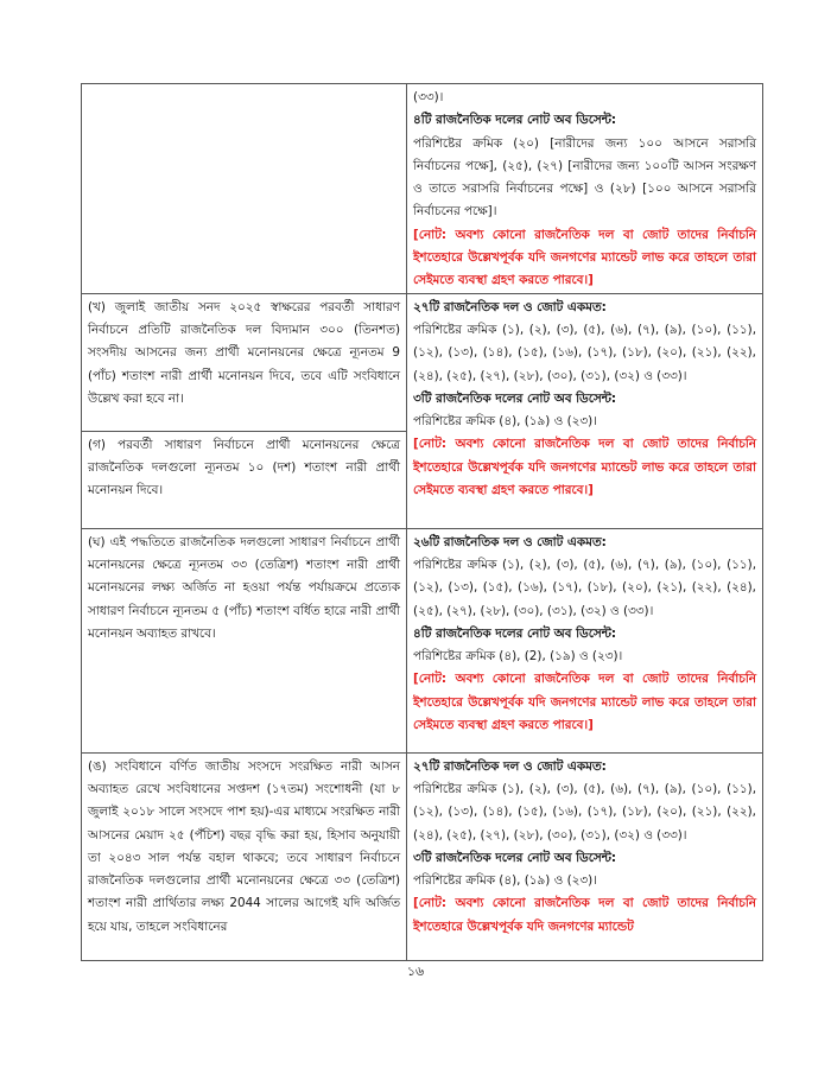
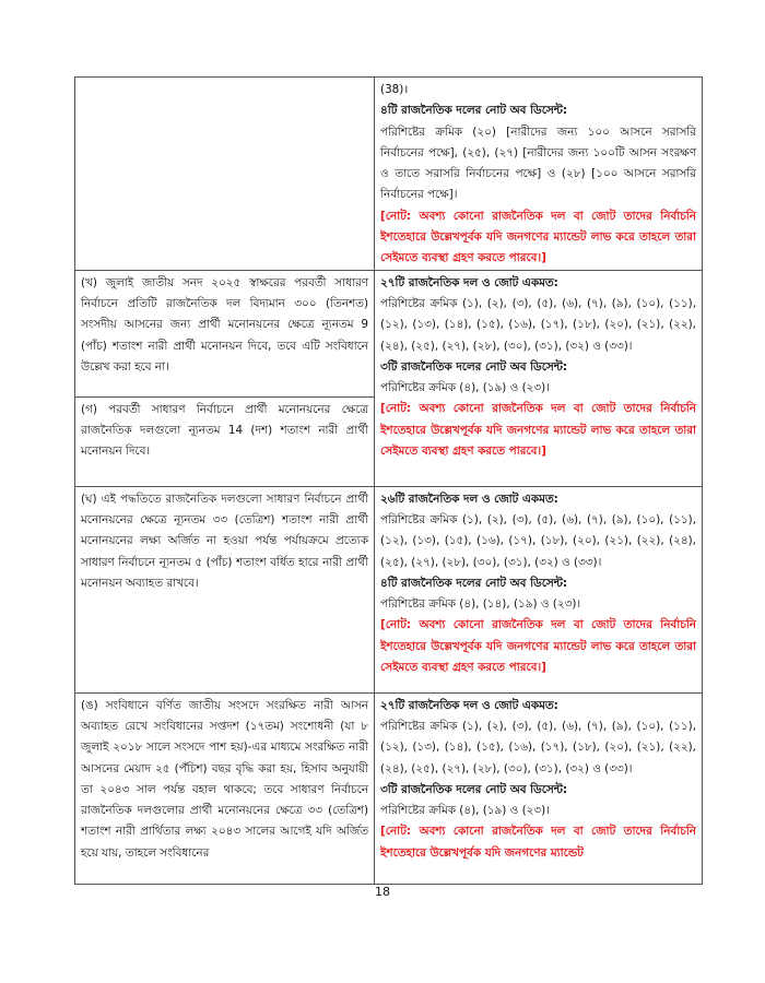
- 	(৩৩)। ৪টি রাজনৈতিক দলের নোট অব ডিসেন্ট: পরিশিষ্টের ক্রমিক (২০) [নারীদের জন্য ১০০ আসনে সরাসরি নির্বাচনের পক্ষে], (২৫), (২৭) [নারীদের জন্য ১০০টি আসন সংরক্ষণ ও তাতে সরাসরি নির্বাচনের পক্ষে] ও (২৮) [১০০ আসনে সরাসরি নির্বাচনের পক্ষে]। [নোট: অবশ্য কোনো রাজনৈতিক দল বা জোট তাদের নির্বাচনি ইশতেহারে উল্লেখপূর্বক যদি জনগণের ম্যান্ডেট লাভ করে তাহলে তারা সেইমতে ব্যবস্থা গ্রহণ করতে পারবে।]
+ 	(38)। ৪টি রাজনৈতিক দলের নোট অব ডিসেন্ট: পরিশিষ্টের ক্রমিক (২০) [নারীদের জন্য ১০০ আসনে সরাসরি নির্বাচনের পক্ষে], (২৫), (২৭) [নারীদের জন্য ১০০টি আসন সংরক্ষণ ও তাতে সরাসরি নির্বাচনের পক্ষে] ও (২৮) [১০০ আসনে সরাসরি নির্বাচনের পক্ষে]। [নোট: অবশ্য কোনো রাজনৈতিক দল বা জোট তাদের নির্বাচনি ইশতেহারে উল্লেখপূর্বক যদি জনগণের ম্যান্ডেট লাভ করে তাহলে তারা সেইমতে ব্যবস্থা গ্রহণ করতে পারবে।]
  (খ) জুলাই জাতীয় সনদ ২০২৫ স্বাক্ষরের পরবর্তী সাধারণ নির্বাচনে প্রতিটি রাজনৈতিক দল বিদ্যমান ৩০০ (তিনশত) সংসদীয় আসনের জন্য প্রার্থী মনোনয়নের ক্ষেত্রে ন্যূনতম 9 (পাঁচ) শতাংশ নারী প্রার্থী মনোনয়ন দিবে, তবে এটি সংবিধানে উল্লেখ করা হবে না।	২৭টি রাজনৈতিক দল ও জোট একমত: পরিশিষ্টের ক্রমিক (১), (২), (৩), (৫), (৬), (৭), (৯), (১০), (১১), (১২), (১৩), (১৪), (১৫), (১৬), (১৭), (১৮), (২০), (২১), (২২), (২৪), (২৫), (২৭), (২৮), (৩০), (৩১), (৩২) ও (৩৩)। ৩টি রাজনৈতিক দলের নোট অব ডিসেন্ট: পরিশিষ্টের ক্রমিক (৪), (১৯) ও (২৩)। [নোট: অবশ্য কোনো রাজনৈতিক দল বা জোট তাদের নির্বাচনি ইশতেহারে উল্লেখপূর্বক যদি জনগণের ম্যান্ডেট লাভ করে তাহলে তারা সেইমতে ব্যবস্থা গ্রহণ করতে পারবে।]
- (গ) পরবর্তী সাধারণ নির্বাচনে প্রার্থী মনোনয়নের ক্ষেত্রে রাজনৈতিক দলগুলো ন্যূনতম ১০ (দশ) শতাংশ নারী প্রার্থী মনোনয়ন দিবে।
+ (গ) পরবর্তী সাধারণ নির্বাচনে প্রার্থী মনোনয়নের ক্ষেত্রে রাজনৈতিক দলগুলো ন্যূনতম 14 (দশ) শতাংশ নারী প্রার্থী মনোনয়ন দিবে।
- (ঘ) এই পদ্ধতিতে রাজনৈতিক দলগুলো সাধারণ নির্বাচনে প্রার্থী মনোনয়নের ক্ষেত্রে ন্যূনতম ৩৩ (তেত্রিশ) শতাংশ নারী প্রার্থী মনোনয়নের লক্ষ্য অর্জিত না হওয়া পর্যন্ত পর্যায়ক্রমে প্রত্যেক সাধারণ নির্বাচনে ন্যূনতম ৫ (পাঁচ) শতাংশ বর্ধিত হারে নারী প্রার্থী মনোনয়ন অব্যাহত রাখবে।	২৬টি রাজনৈতিক দল ও জোট একমত: পরিশিষ্টের ক্রমিক (১), (২), (৩), (৫), (৬), (৭), (৯), (১০), (১১), (১২), (১৩), (১৫), (১৬), (১৭), (১৮), (২০), (২১), (২২), (২৪), (২৫), (২৭), (২৮), (৩০), (৩১), (৩২) ও (৩৩)। ৪টি রাজনৈতিক দলের নোট অব ডিসেন্ট: পরিশিষ্টের ক্রমিক (৪), (2), (১৯) ও (২৩)। [নোট: অবশ্য কোনো রাজনৈতিক দল বা জোট তাদের নির্বাচনি ইশতেহারে উল্লেখপূর্বক যদি জনগণের ম্যান্ডেট লাভ করে তাহলে তারা সেইমতে ব্যবস্থা গ্রহণ করতে পারবে।]
+ (ঘ) এই পদ্ধতিতে রাজনৈতিক দলগুলো সাধারণ নির্বাচনে প্রার্থী মনোনয়নের ক্ষেত্রে ন্যূনতম ৩৩ (তেত্রিশ) শতাংশ নারী প্রার্থী মনোনয়নের লক্ষ্য অর্জিত না হওয়া পর্যন্ত পর্যায়ক্রমে প্রত্যেক সাধারণ নির্বাচনে ন্যূনতম ৫ (পাঁচ) শতাংশ বর্ধিত হারে নারী প্রার্থী মনোনয়ন অব্যাহত রাখবে।	২৬টি রাজনৈতিক দল ও জোট একমত: পরিশিষ্টের ক্রমিক (১), (২), (৩), (৫), (৬), (৭), (৯), (১০), (১১), (১২), (১৩), (১৫), (১৬), (১৭), (১৮), (২০), (২১), (২২), (২৪), (২৫), (২৭), (২৮), (৩০), (৩১), (৩২) ও (৩৩)। ৪টি রাজনৈতিক দলের নোট অব ডিসেন্ট: পরিশিষ্টের ক্রমিক (৪), (১৪), (১৯) ও (২৩)। [নোট: অবশ্য কোনো রাজনৈতিক দল বা জোট তাদের নির্বাচনি ইশতেহারে উল্লেখপূর্বক যদি জনগণের ম্যান্ডেট লাভ করে তাহলে তারা সেইমতে ব্যবস্থা গ্রহণ করতে পারবে।]
- (ঙ) সংবিধানে বর্ণিত জাতীয় সংসদে সংরক্ষিত নারী আসন অব্যাহত রেখে সংবিধানের সপ্তদশ (১৭তম) সংশোধনী (যা ৮ জুলাই ২০১৮ সালে সংসদে পাশ হয়)-এর মাধ্যমে সংরক্ষিত নারী আসনের মেয়াদ ২৫ (পঁচিশ) বছর বৃদ্ধি করা হয়, হিসাব অনুযায়ী তা ২০৪৩ সাল পর্যন্ত বহাল থাকবে; তবে সাধারণ নির্বাচনে রাজনৈতিক দলগুলোর প্রার্থী মনোনয়নের ক্ষেত্রে ৩৩ (তেত্রিশ) শতাংশ নারী প্রার্থিতার লক্ষ্য 2044 সালের আগেই যদি অর্জিত হয়ে যায়, তাহলে সংবিধানের	২৭টি রাজনৈতিক দল ও জোট একমত: পরিশিষ্টের ক্রমিক (১), (২), (৩), (৫), (৬), (৭), (৯), (১০), (১১), (১২), (১৩), (১৪), (১৫), (১৬), (১৭), (১৮), (২০), (২১), (২২), (২৪), (২৫), (২৭), (২৮), (৩০), (৩১), (৩২) ও (৩৩)। ৩টি রাজনৈতিক দলের নোট অব ডিসেন্ট: পরিশিষ্টের ক্রমিক (৪), (১৯) ও (২৩)। [নোট: অবশ্য কোনো রাজনৈতিক দল বা জোট তাদের নির্বাচনি ইশতেহারে উল্লেখপূর্বক যদি জনগণের ম্যান্ডেট
+ (ঙ) সংবিধানে বর্ণিত জাতীয় সংসদে সংরক্ষিত নারী আসন অব্যাহত রেখে সংবিধানের সপ্তদশ (১৭তম) সংশোধনী (যা ৮ জুলাই ২০১৮ সালে সংসদে পাশ হয়)-এর মাধ্যমে সংরক্ষিত নারী আসনের মেয়াদ ২৫ (পঁচিশ) বছর বৃদ্ধি করা হয়, হিসাব অনুযায়ী তা ২০৪৩ সাল পর্যন্ত বহাল থাকবে; তবে সাধারণ নির্বাচনে রাজনৈতিক দলগুলোর প্রার্থী মনোনয়নের ক্ষেত্রে ৩৩ (তেত্রিশ) শতাংশ নারী প্রার্থিতার লক্ষ্য ২০৪৩ সালের আগেই যদি অর্জিত হয়ে যায়, তাহলে সংবিধানের	২৭টি রাজনৈতিক দল ও জোট একমত: পরিশিষ্টের ক্রমিক (১), (২), (৩), (৫), (৬), (৭), (৯), (১০), (১১), (১২), (১৩), (১৪), (১৫), (১৬), (১৭), (১৮), (২০), (২১), (২২), (২৪), (২৫), (২৭), (২৮), (৩০), (৩১), (৩২) ও (৩৩)। ৩টি রাজনৈতিক দলের নোট অব ডিসেন্ট: পরিশিষ্টের ক্রমিক (৪), (১৯) ও (২৩)। [নোট: অবশ্য কোনো রাজনৈতিক দল বা জোট তাদের নির্বাচনি ইশতেহারে উল্লেখপূর্বক যদি জনগণের ম্যান্ডেট
- ১৬
+ 18
